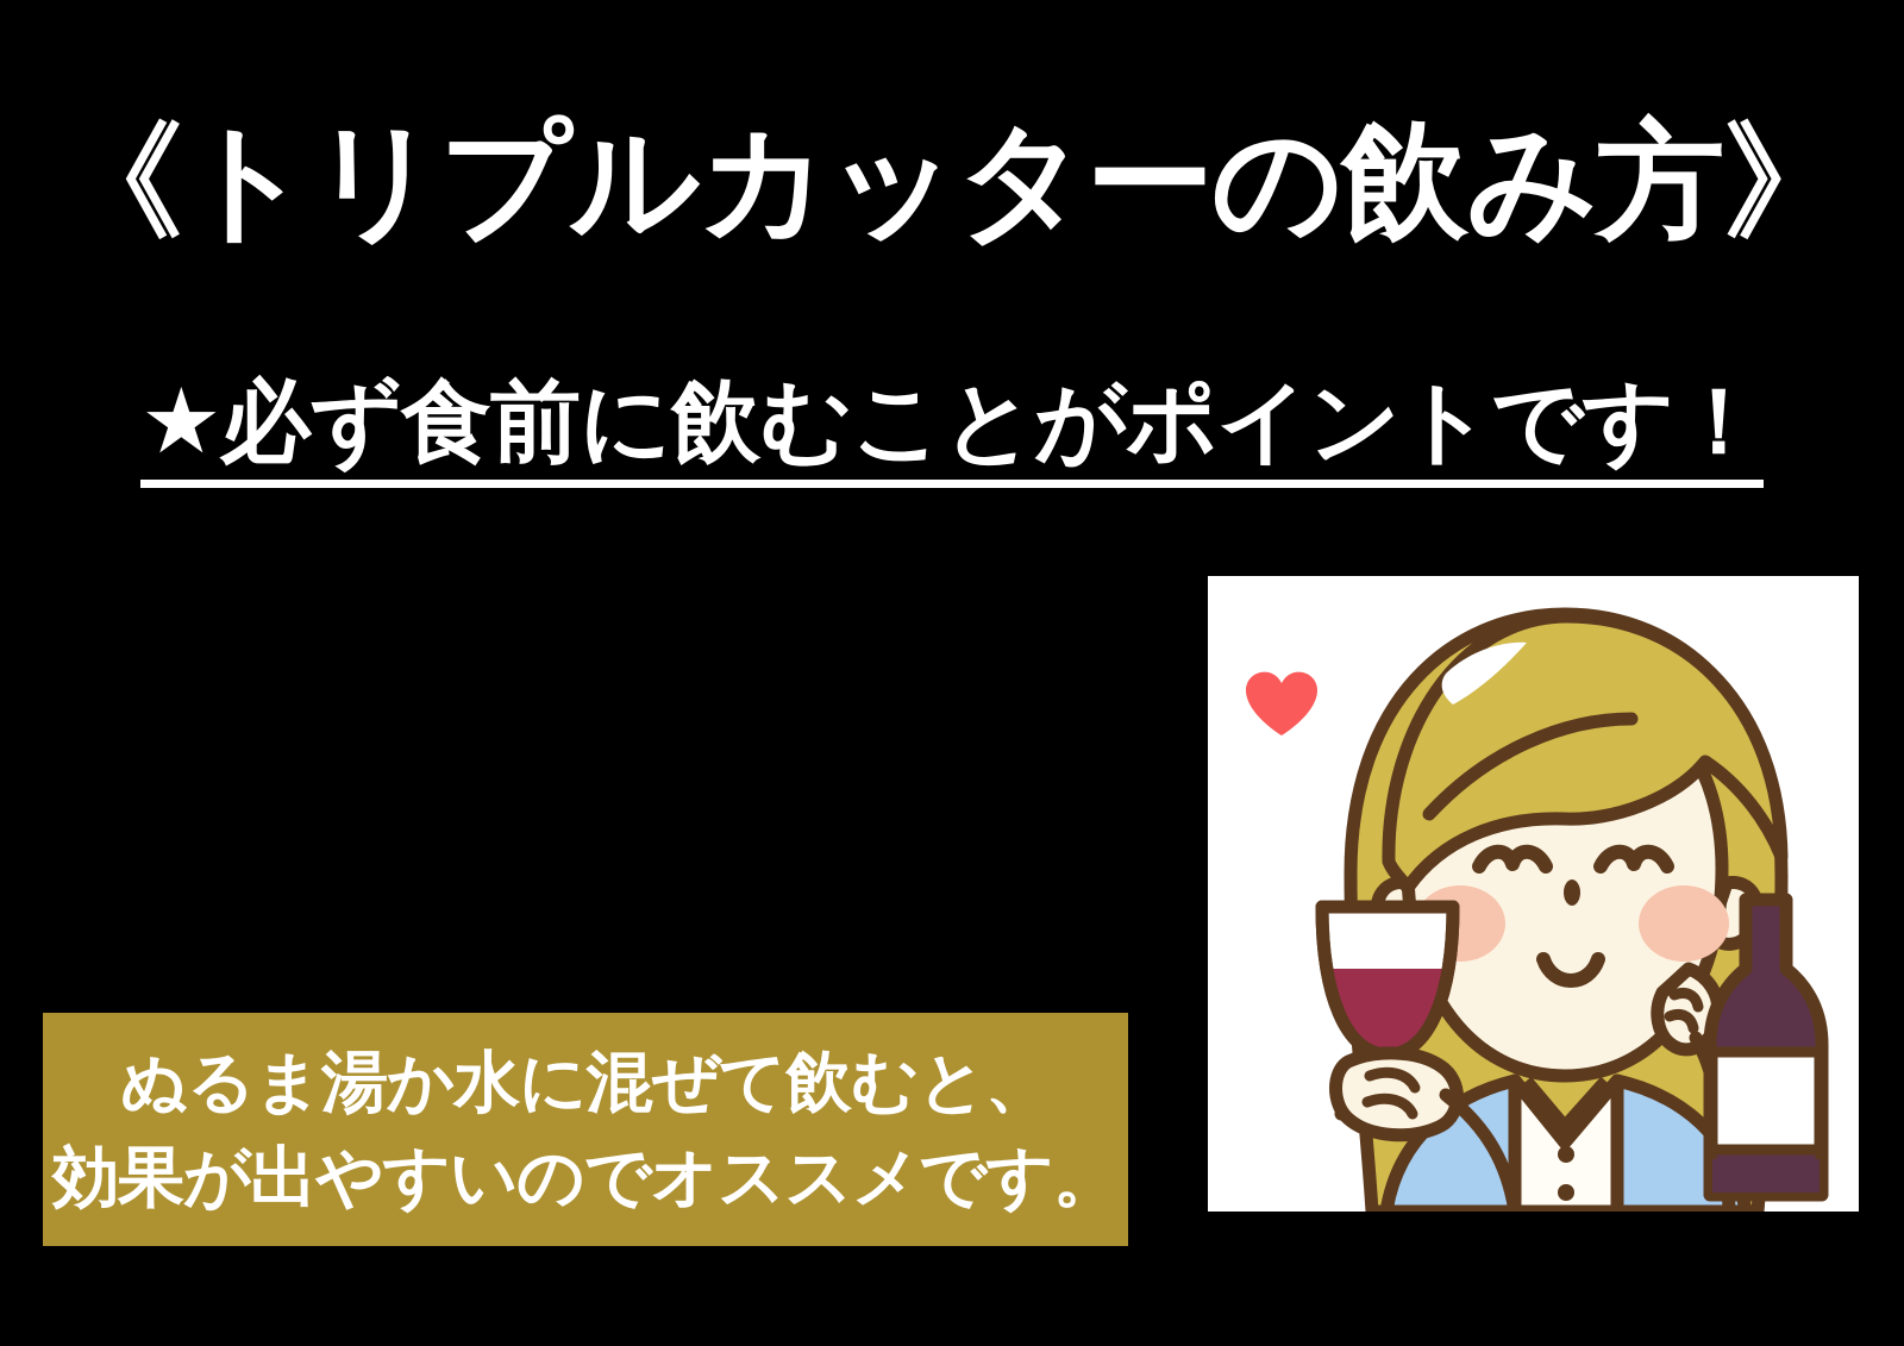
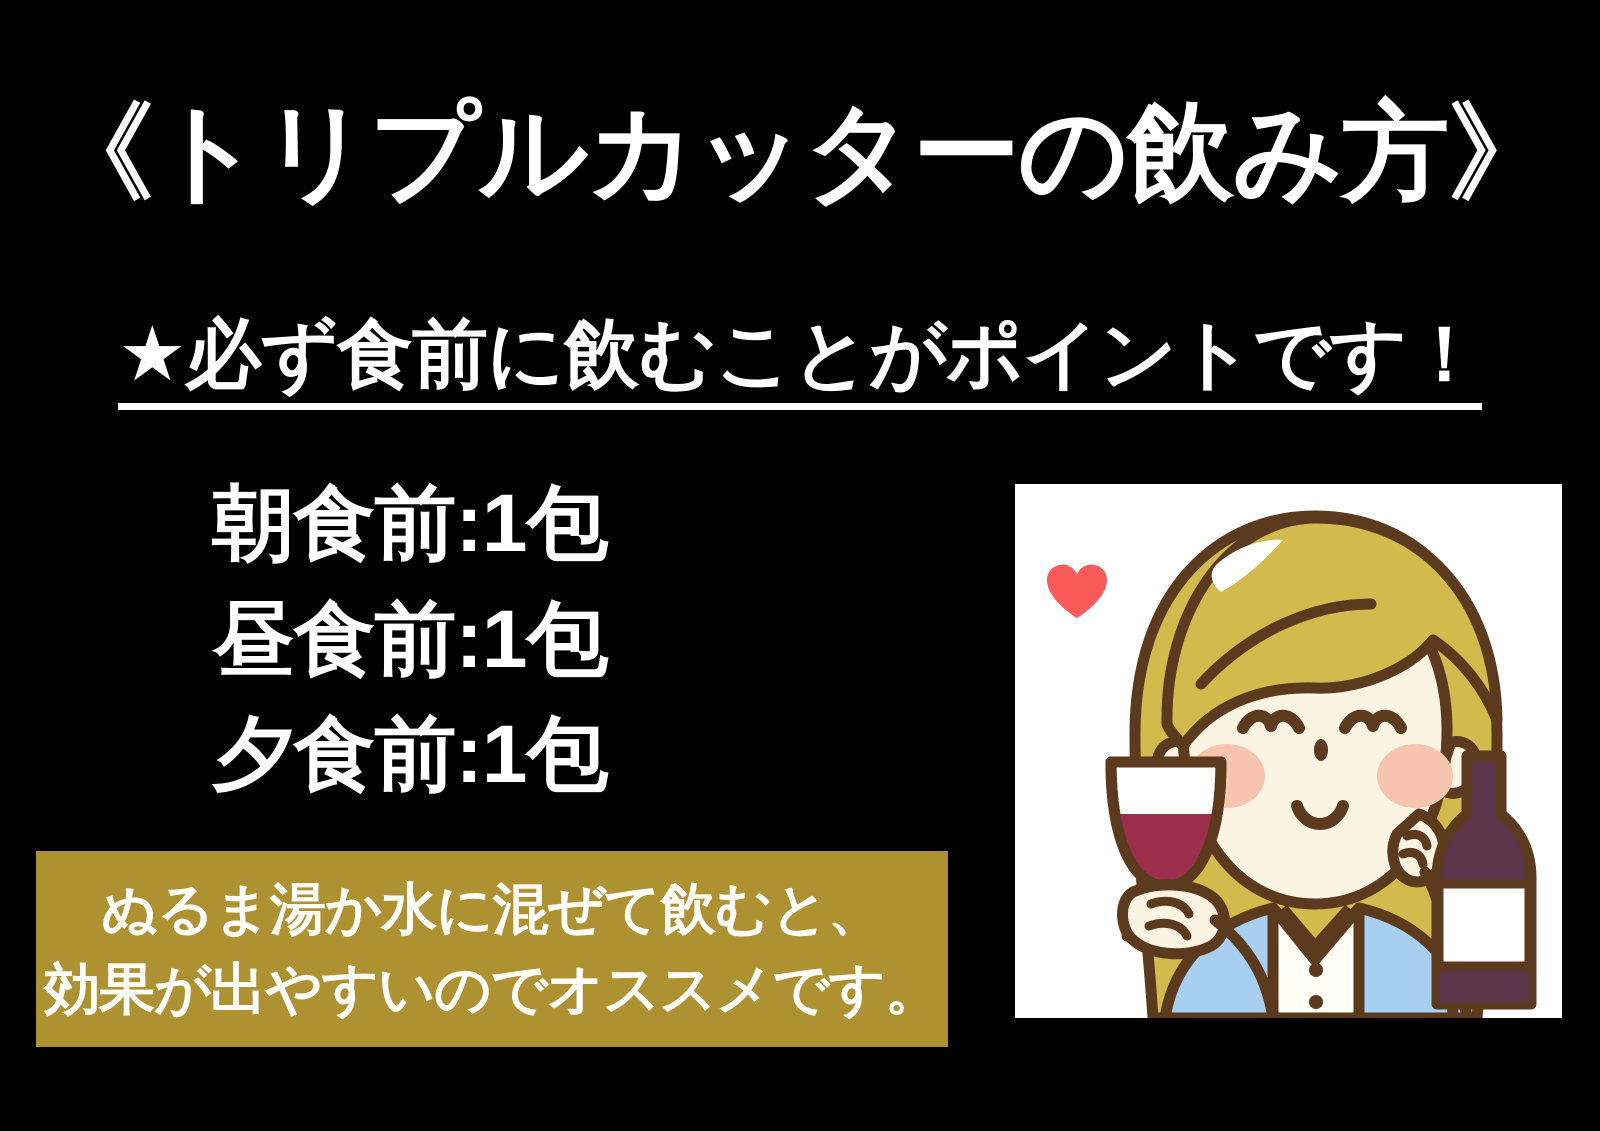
  《トリプルカッターの飲み方》
  ★必ず食前に飲むことがポイントです！
+ 朝食前:1包
+ 昼食前:1包
+ 夕食前:1包
  ぬるま湯か水に混ぜて飲むと、
  効果が出やすいのでオススメです。
